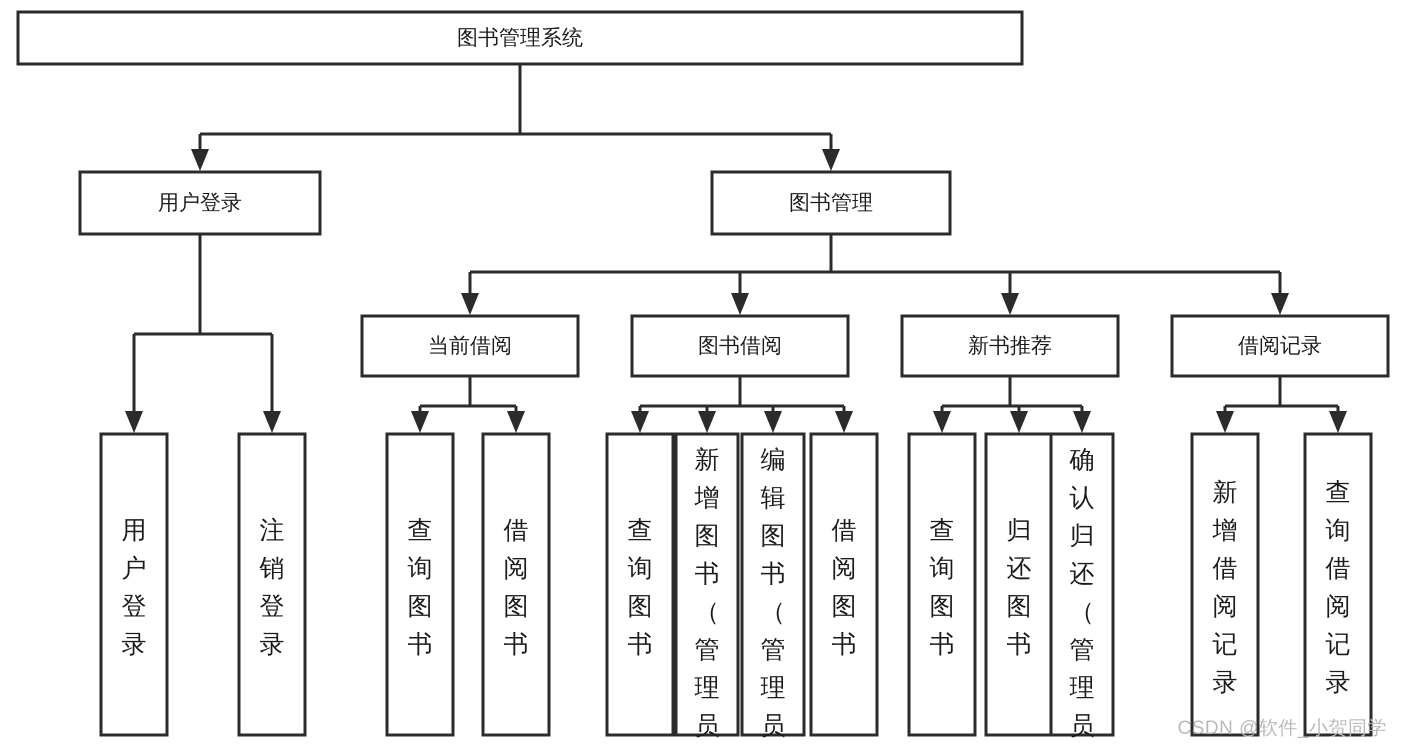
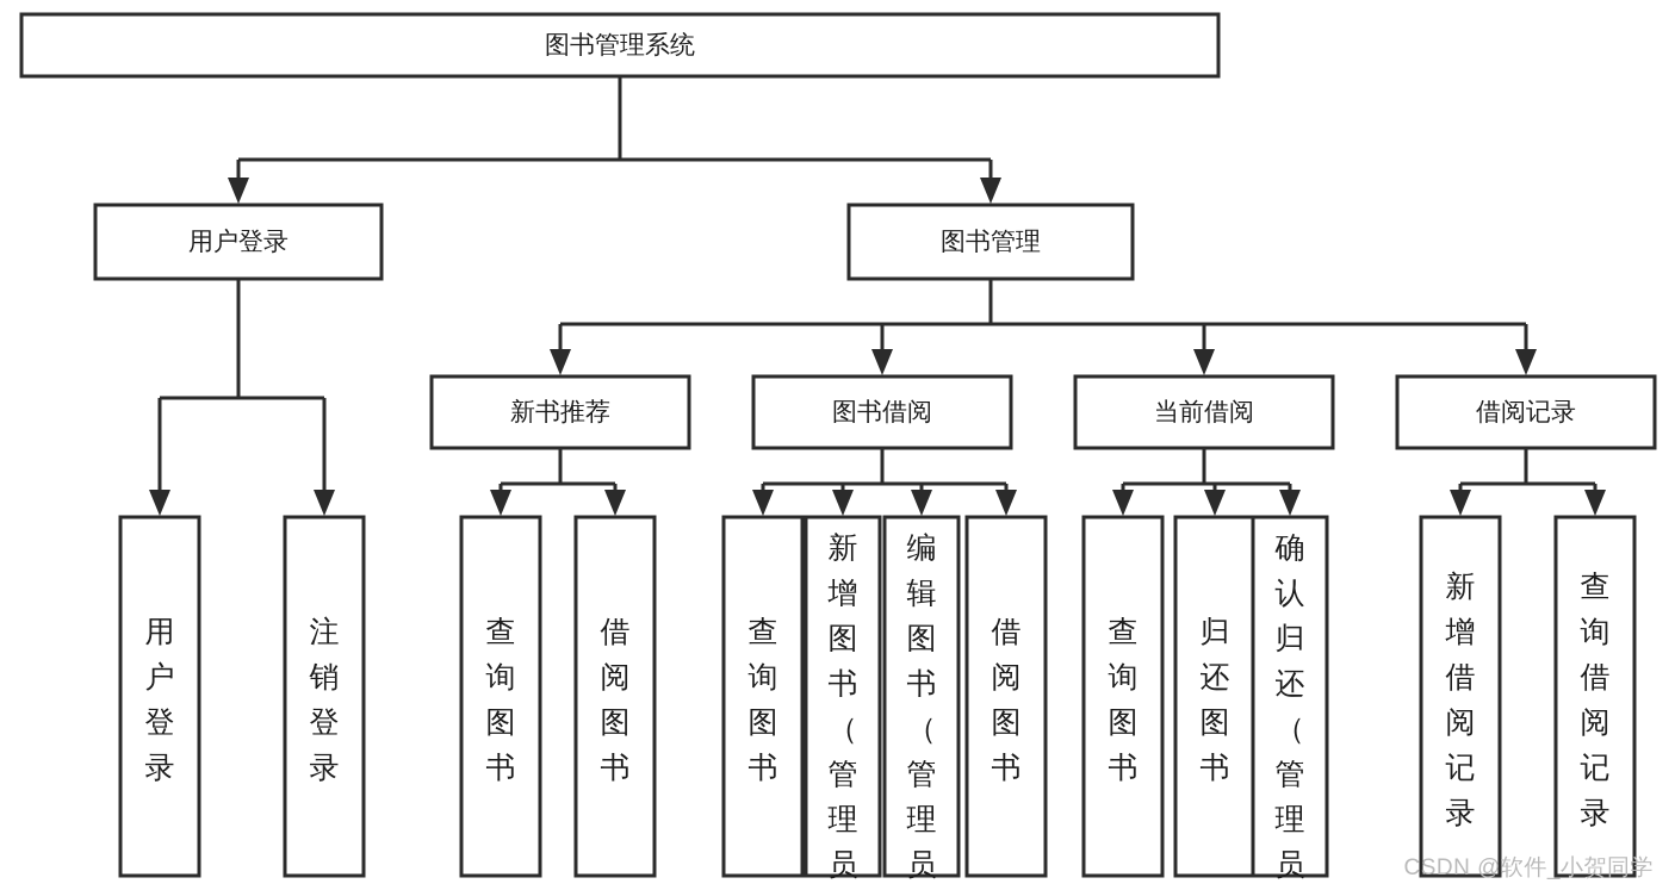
  图书管理系统
  用户登录
  图书管理
- 当前借阅
+ 新书推荐
  图书借阅
- 新书推荐
+ 当前借阅
  借阅记录
  用户登录
  注销登录
  查询图书
  借阅图书
  查询图书
  新增图书（管理员
  编辑图书（管理员
  借阅图书
  查询图书
  归还图书
  确认归还（管理员
  新增借阅记录
  查询借阅记录
  CSDN @软件_小贺同学
